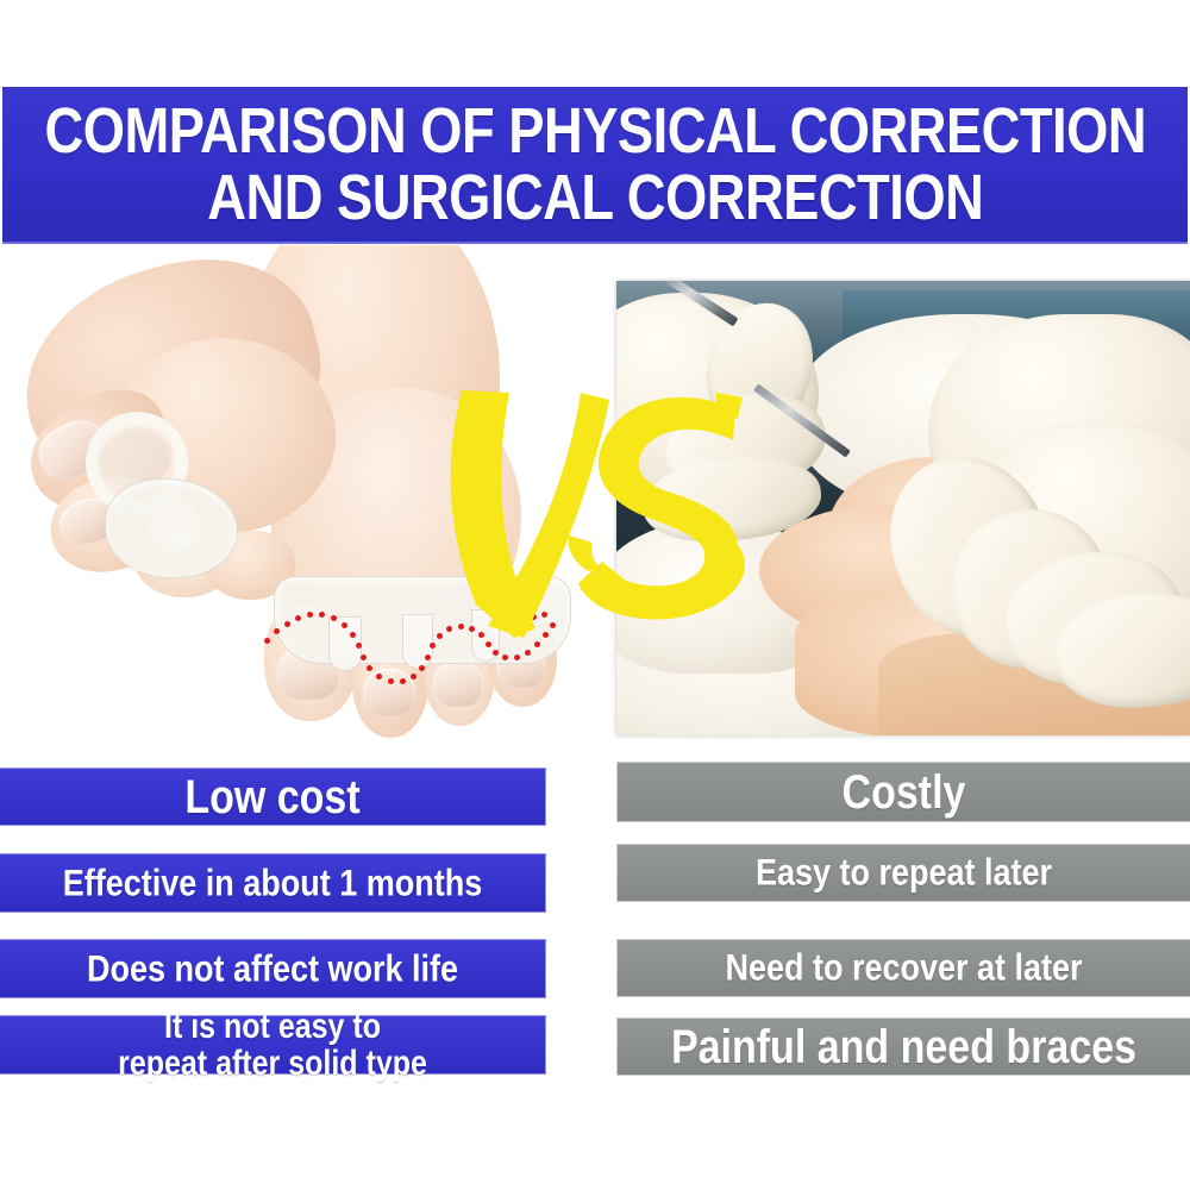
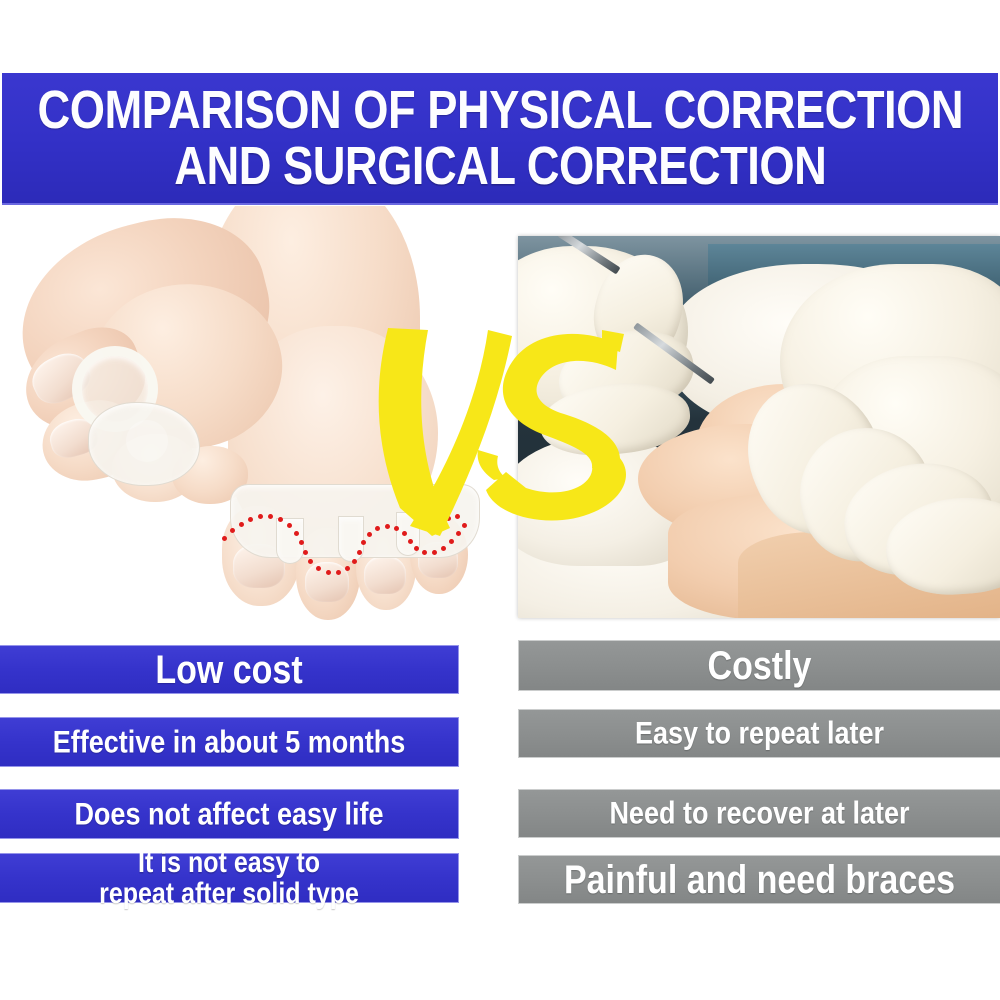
  COMPARISON OF PHYSICAL CORRECTION
  AND SURGICAL CORRECTION
  Low cost
- Effective in about 1 months
+ Effective in about 5 months
- Does not affect work life
+ Does not affect easy life
  It is not easy to
  repeat after solid type
  Costly
  Easy to repeat later
  Need to recover at later
  Painful and need braces
